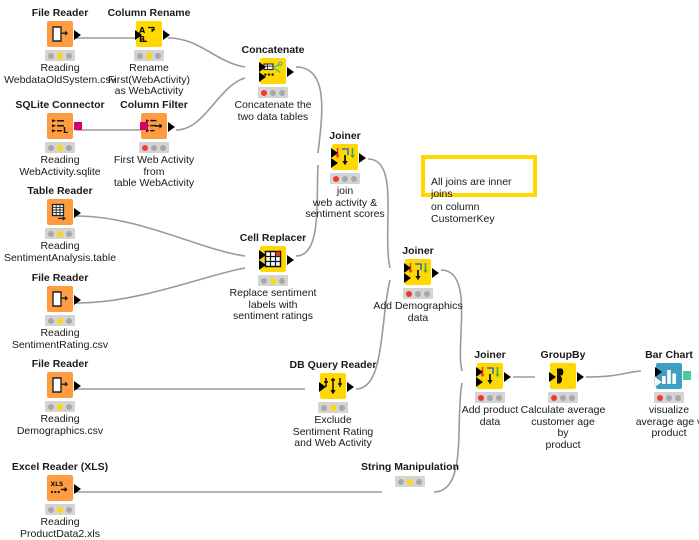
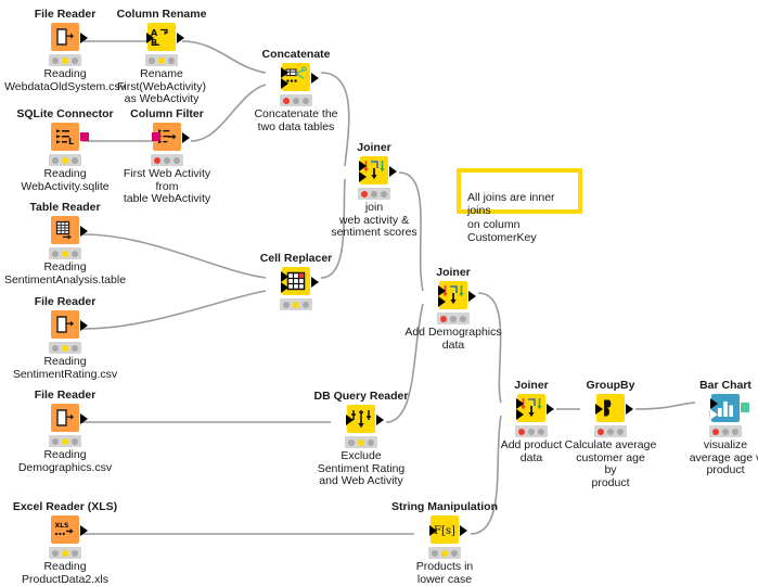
  File Reader
  Reading
  WebdataOldSystem.csv
  Column Rename
  A
  B
  Rename
  First(WebActivity)
  as WebActivity
  SQLite Connector
  L
  Reading
  WebActivity.sqlite
  Column Filter
  First Web Activity
  from
  table WebActivity
  Table Reader
  Reading
  SentimentAnalysis.table
  File Reader
  Reading
  SentimentRating.csv
  File Reader
  Reading
  Demographics.csv
  Excel Reader (XLS)
  Reading
  ProductData2.xls
  Concatenate
  Concatenate the
  two data tables
  Joiner
  join
  web activity &
  sentiment scores
  Cell Replacer
- Replace sentiment
- labels with
- sentiment ratings
  Joiner
  Add Demographics
  data
  DB Query Reader
  Exclude
  Sentiment Rating
  and Web Activity
  Joiner
  Add product
  data
  GroupBy
  Calculate average
  customer age
  by
  product
  Bar Chart
  visualize
  average age
  product
  String Manipulation
+ F[s]
+ Products in
+ lower case
  All joins are inner joins
  on column CustomerKey
